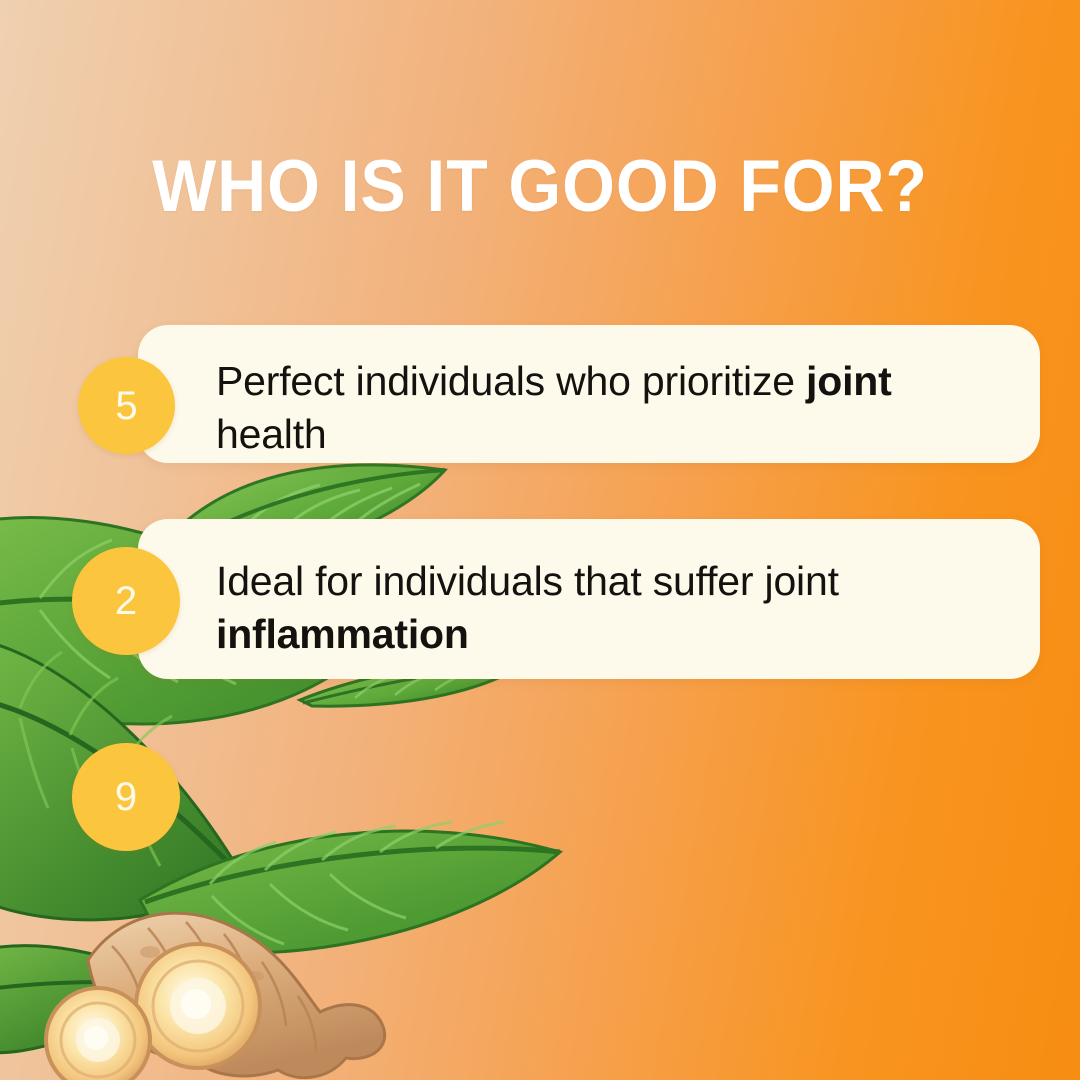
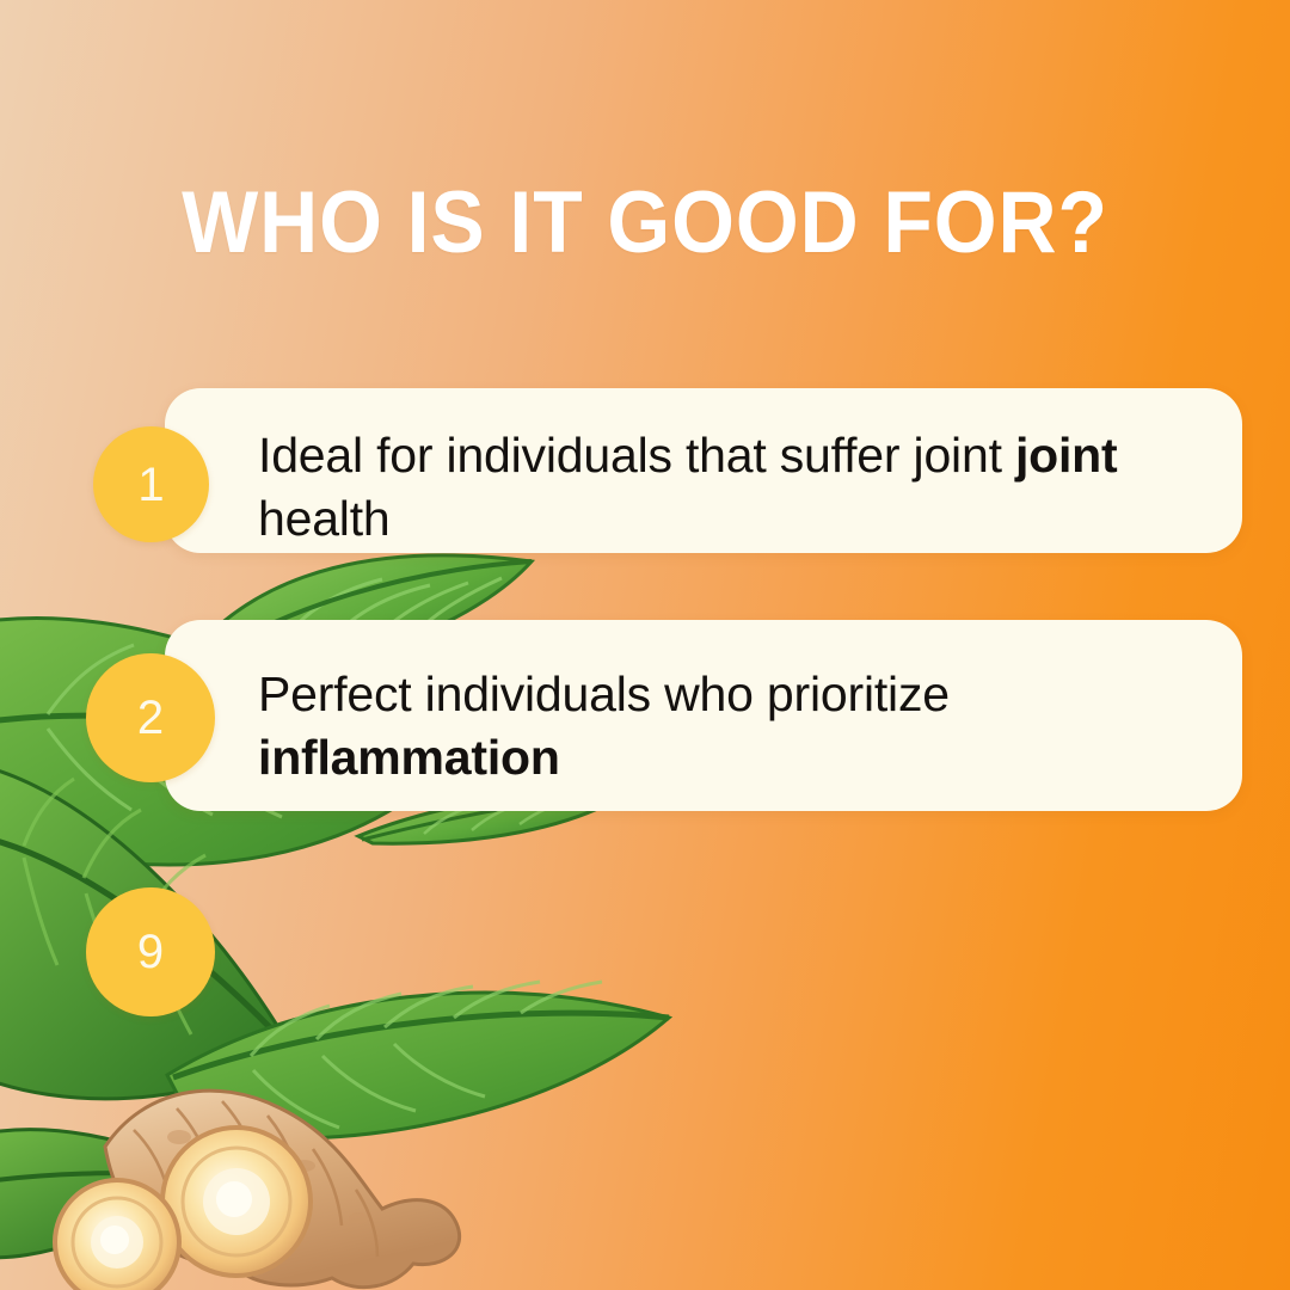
  WHO IS IT GOOD FOR?
- Perfect individuals who prioritize joint health
+ Ideal for individuals that suffer joint joint health
- 5
+ 1
- Ideal for individuals that suffer joint inflammation
+ Perfect individuals who prioritize inflammation
  2
  9
